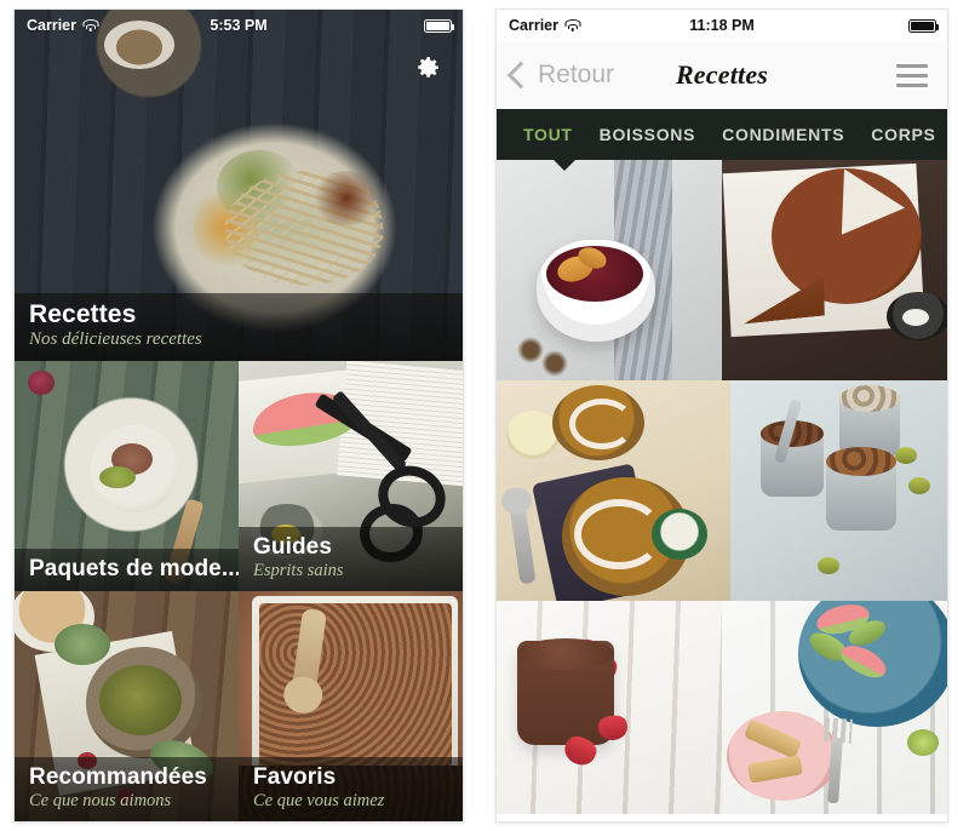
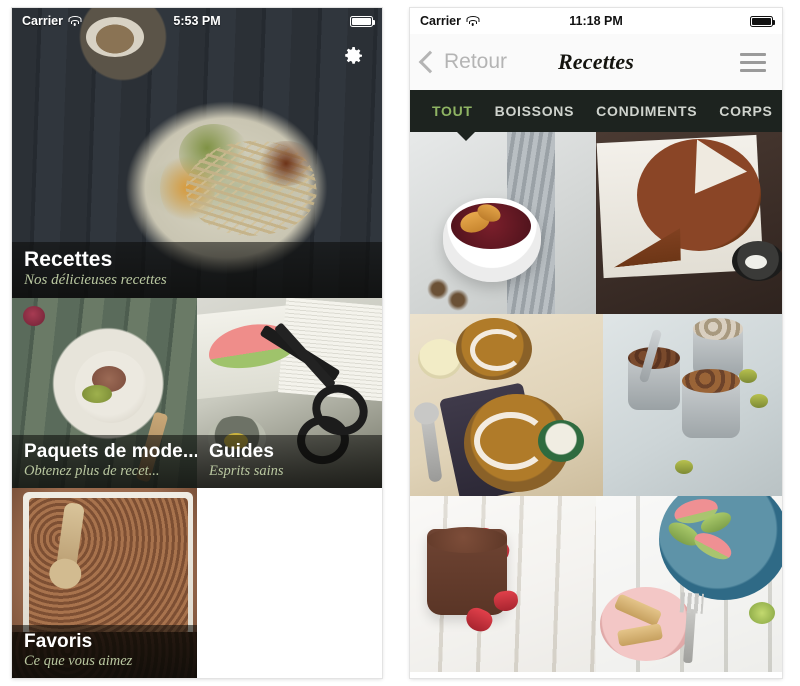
  Recettes
  Nos délicieuses recettes
  Paquets de mode..
+ Obtenez plus de recet...
  Guides
  Esprits sains
- Recommandées
- Ce que nous aimons
  Favoris
  Ce que vous aimez
  Carrier
  5:53 PM
  Carrier
  11:18 PM
  Retour
  Recettes
  TOUT
  BOISSONS
  CONDIMENTS
  CORPS
